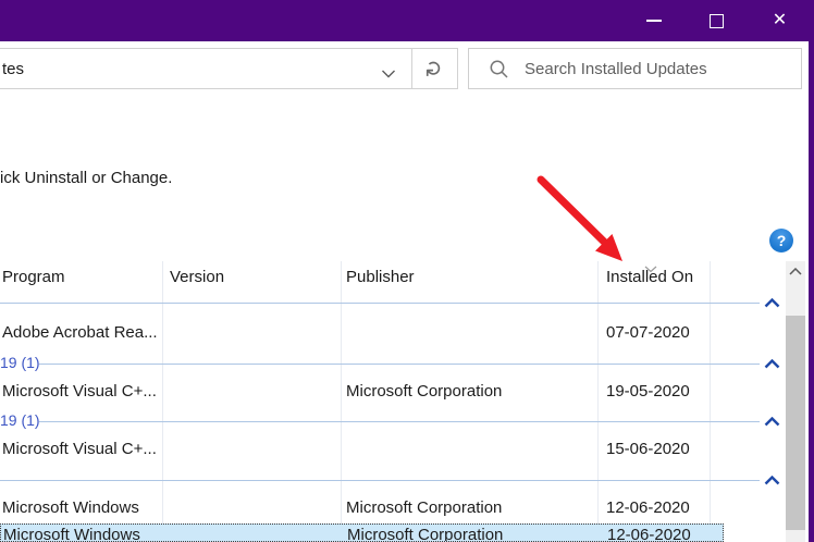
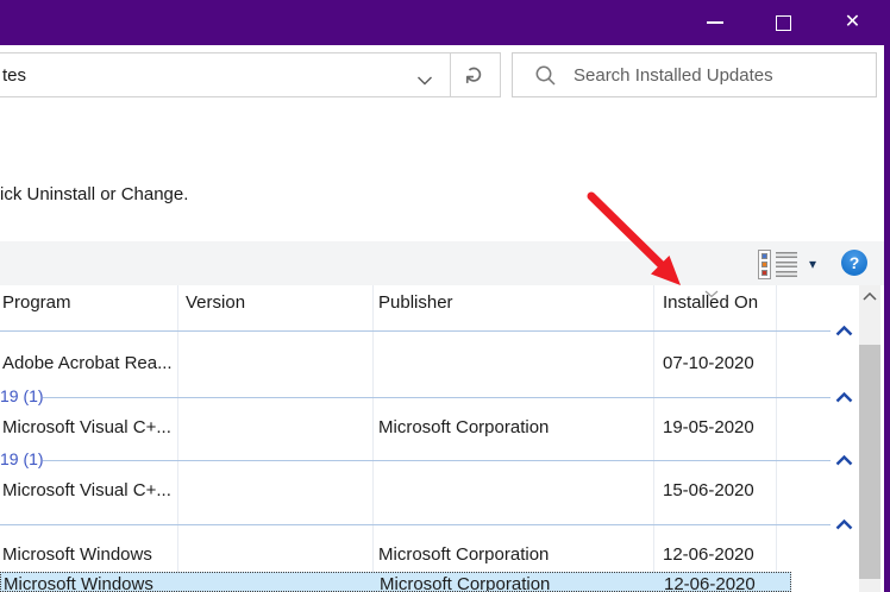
  ✕
  tes
  Search Installed Updates
  ick Uninstall or Change.
+ ▾
  ?
  Program
  Version
  Publisher
  Installed On
  Adobe Acrobat Rea...
- 07-07-2020
+ 07-10-2020
  19 (1)
  Microsoft Visual C+...
  Microsoft Corporation
  19-05-2020
  19 (1)
  Microsoft Visual C+...
  15-06-2020
  Microsoft Windows
  Microsoft Corporation
  12-06-2020
  Microsoft Windows
  Microsoft Corporation
  12-06-2020
